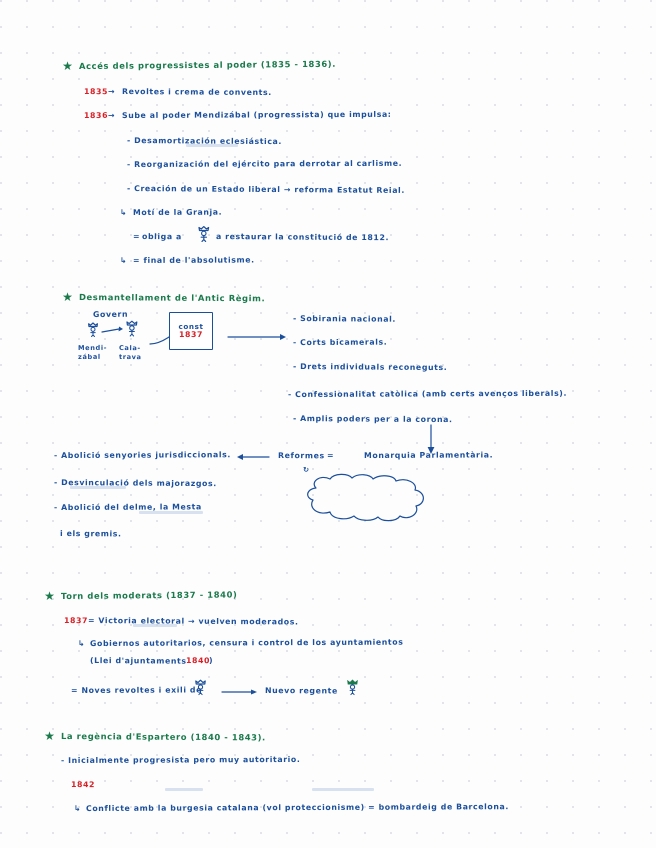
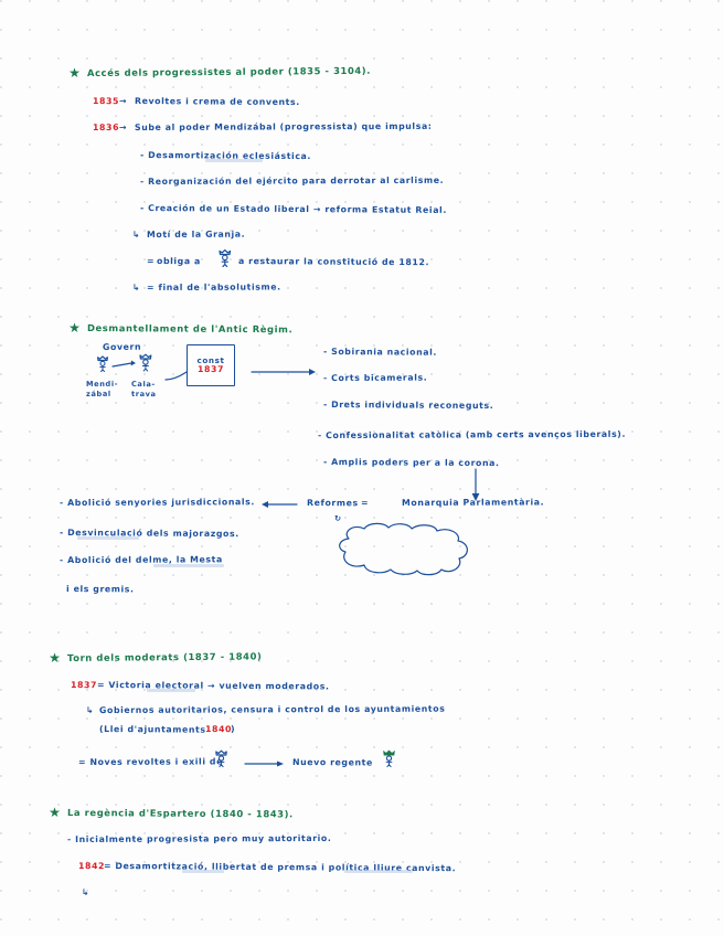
  ★
- Accés dels progressistes al poder (1835 - 1836).
+ Accés dels progressistes al poder (1835 - 3104).
  1835
  →
  Revoltes i crema de convents.
  1836
  →
  Sube al poder Mendizábal (progressista) que impulsa:
  - Desamortización eclesiástica.
  - Reorganización del ejército para derrotar al carlisme.
  - Creación de un Estado liberal → reforma Estatut Reial.
  ↳
  Motí de la Granja.
  =
  obliga a
  a restaurar la constitució de 1812.
  ↳
  = final de l'absolutisme.
  ★
  Desmantellament de l'Antic Règim.
  Govern
  Mendi-
  zábal
  Cala-
  trava
  const
  1837
  - Sobirania nacional.
  - Corts bicamerals.
  - Drets individuals reconeguts.
  - Confessionalitat catòlica (amb certs avenços liberals).
  - Amplis poders per a la corona.
  Monarquia Parlamentària.
  Reformes
  =
  - Abolició senyories jurisdiccionals.
  - Desvinculació dels majorazgos.
  - Abolició del delme, la Mesta
  i els gremis.
  ↻
  ★
  Torn dels moderats (1837 - 1840)
  1837
  = Victoria electoral → vuelven moderados.
  ↳
  Gobiernos autoritarios, censura i control de los ayuntamientos
  (Llei d'ajuntaments
  1840
  )
  = Noves revoltes i exili d
  Nuevo regente
  ★
  La regència d'Espartero (1840 - 1843).
  - Inicialmente progresista pero muy autoritario.
  1842
+ = Desamortització, llibertat de premsa i política lliure canvista.
  ↳
- Conflicte amb la burgesia catalana (vol proteccionisme) = bombardeig de Barcelona.
